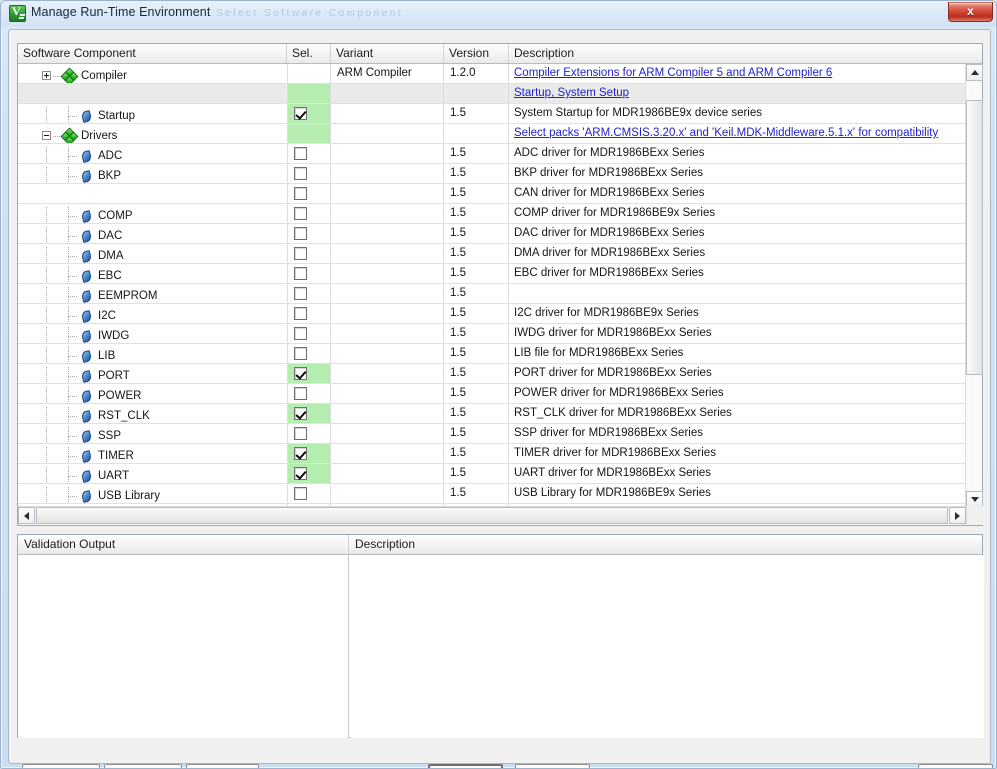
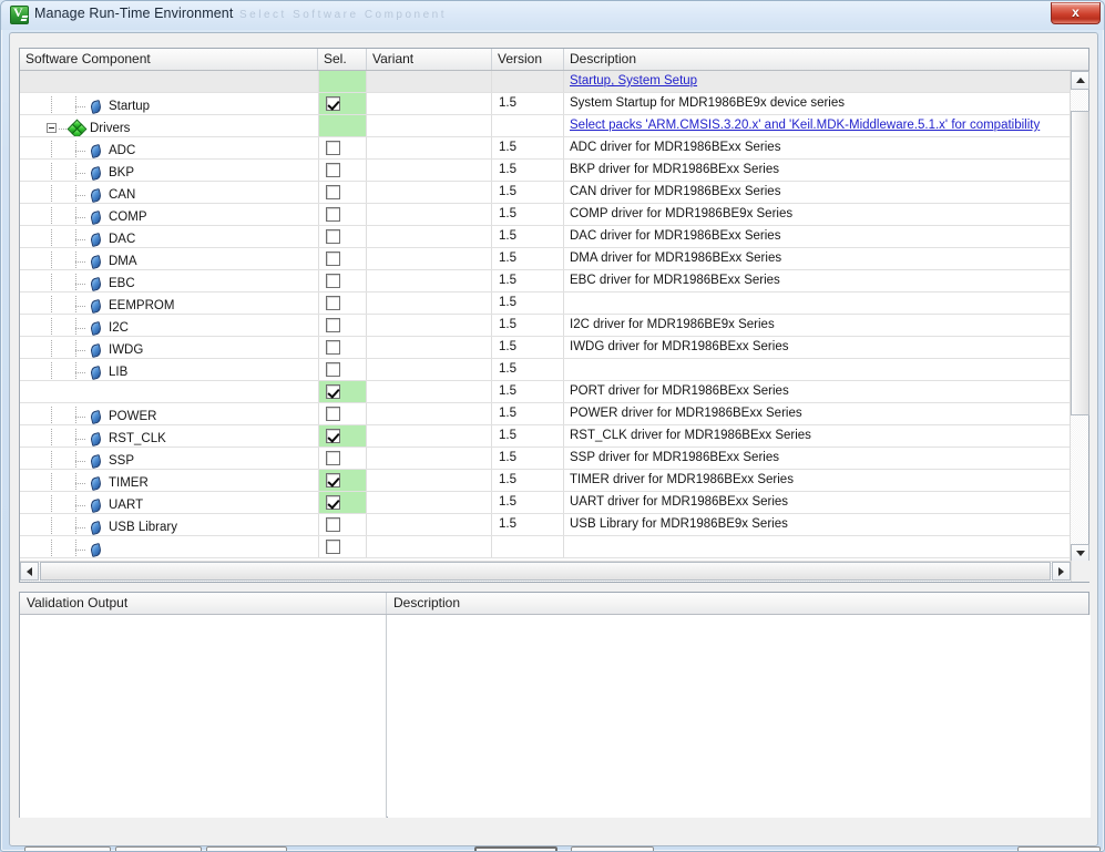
  Manage Run-Time Environment
  Select Software Component
  x
  Software Component
  Sel.
  Variant
  Version
  Description
- Compiler
- ARM Compiler
- 1.2.0
- Compiler Extensions for ARM Compiler 5 and ARM Compiler 6
  Startup, System Setup
  Startup
  1.5
  System Startup for MDR1986BE9x device series
  Drivers
  Select packs 'ARM.CMSIS.3.20.x' and 'Keil.MDK-Middleware.5.1.x' for compatibility
  ADC
  1.5
  ADC driver for MDR1986BExx Series
  BKP
  1.5
  BKP driver for MDR1986BExx Series
+ CAN
  1.5
  CAN driver for MDR1986BExx Series
  COMP
  1.5
  COMP driver for MDR1986BE9x Series
  DAC
  1.5
  DAC driver for MDR1986BExx Series
  DMA
  1.5
  DMA driver for MDR1986BExx Series
  EBC
  1.5
  EBC driver for MDR1986BExx Series
  EEMPROM
  1.5
  I2C
  1.5
  I2C driver for MDR1986BE9x Series
  IWDG
  1.5
  IWDG driver for MDR1986BExx Series
  LIB
  1.5
- LIB file for MDR1986BExx Series
- PORT
  1.5
  PORT driver for MDR1986BExx Series
  POWER
  1.5
  POWER driver for MDR1986BExx Series
  RST_CLK
  1.5
  RST_CLK driver for MDR1986BExx Series
  SSP
  1.5
  SSP driver for MDR1986BExx Series
  TIMER
  1.5
  TIMER driver for MDR1986BExx Series
  UART
  1.5
  UART driver for MDR1986BExx Series
  USB Library
  1.5
  USB Library for MDR1986BE9x Series
  Validation Output
  Description
